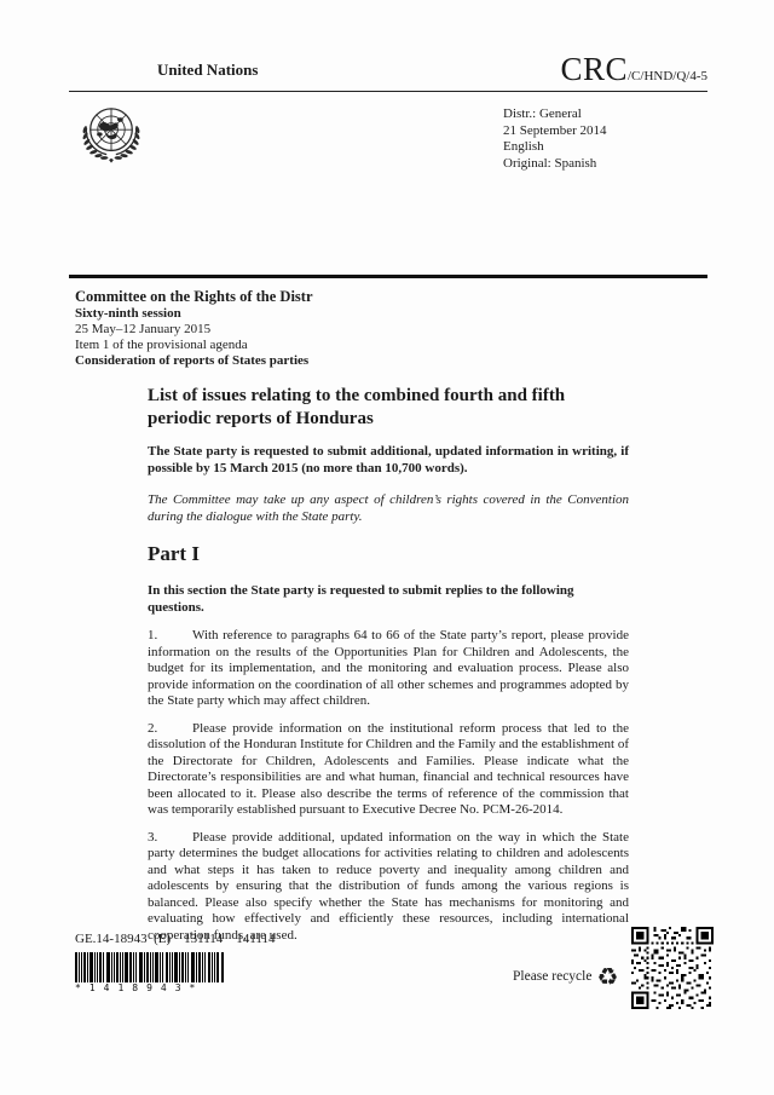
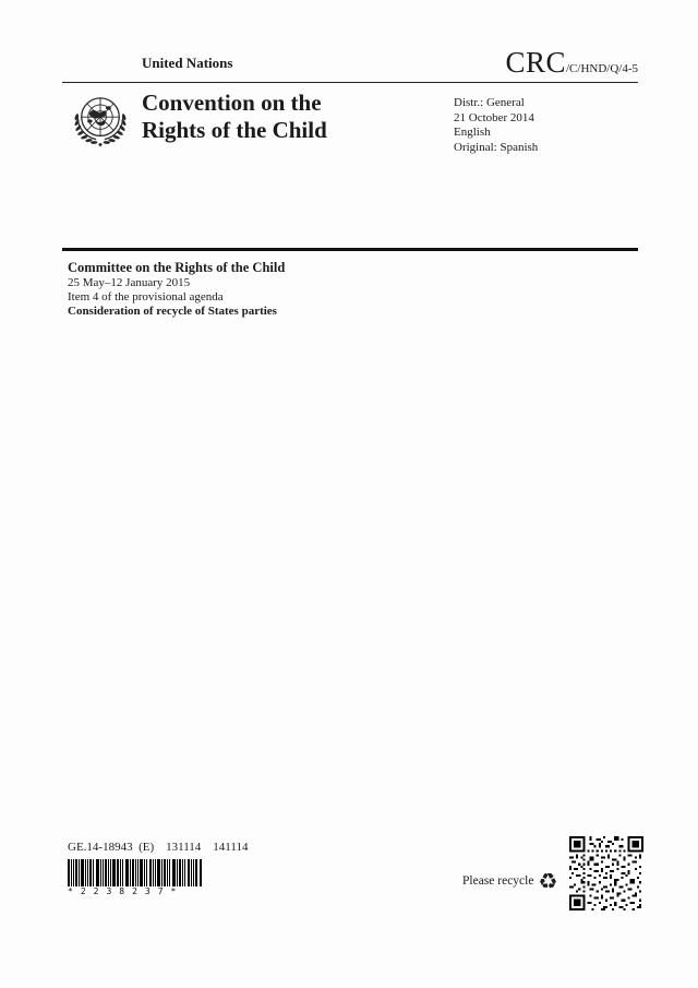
  United Nations
  CRC/C/HND/Q/4-5
+ Convention on the
+ Rights of the Child
  Distr.: General
- 21 September 2014
+ 21 October 2014
  English
  Original: Spanish
- Committee on the Rights of the Distr
+ Committee on the Rights of the Child
- Sixty-ninth session
  25 May–12 January 2015
- Item 1 of the provisional agenda
+ Item 4 of the provisional agenda
- Consideration of reports of States parties
+ Consideration of recycle of States parties
- List of issues relating to the combined fourth and fifth periodic reports of Honduras
- The State party is requested to submit additional, updated information in writing, if possible by 15 March 2015 (no more than 10,700 words).
- The Committee may take up any aspect of children’s rights covered in the Convention during the dialogue with the State party.
- Part I
- In this section the State party is requested to submit replies to the following questions.
- 1. With reference to paragraphs 64 to 66 of the State party’s report, please provide information on the results of the Opportunities Plan for Children and Adolescents, the budget for its implementation, and the monitoring and evaluation process. Please also provide information on the coordination of all other schemes and programmes adopted by the State party which may affect children.
- 2. Please provide information on the institutional reform process that led to the dissolution of the Honduran Institute for Children and the Family and the establishment of the Directorate for Children, Adolescents and Families. Please indicate what the Directorate’s responsibilities are and what human, financial and technical resources have been allocated to it. Please also describe the terms of reference of the commission that was temporarily established pursuant to Executive Decree No. PCM-26-2014.
- 3. Please provide additional, updated information on the way in which the State party determines the budget allocations for activities relating to children and adolescents and what steps it has taken to reduce poverty and inequality among children and adolescents by ensuring that the distribution of funds among the various regions is balanced. Please also specify whether the State has mechanisms for monitoring and evaluating how effectively and efficiently these resources, including international cooperation funds, are used.
  GE.14-18943 (E) 131114 141114
- *1418943*
+ *2238237*
  Please recycle ♻
